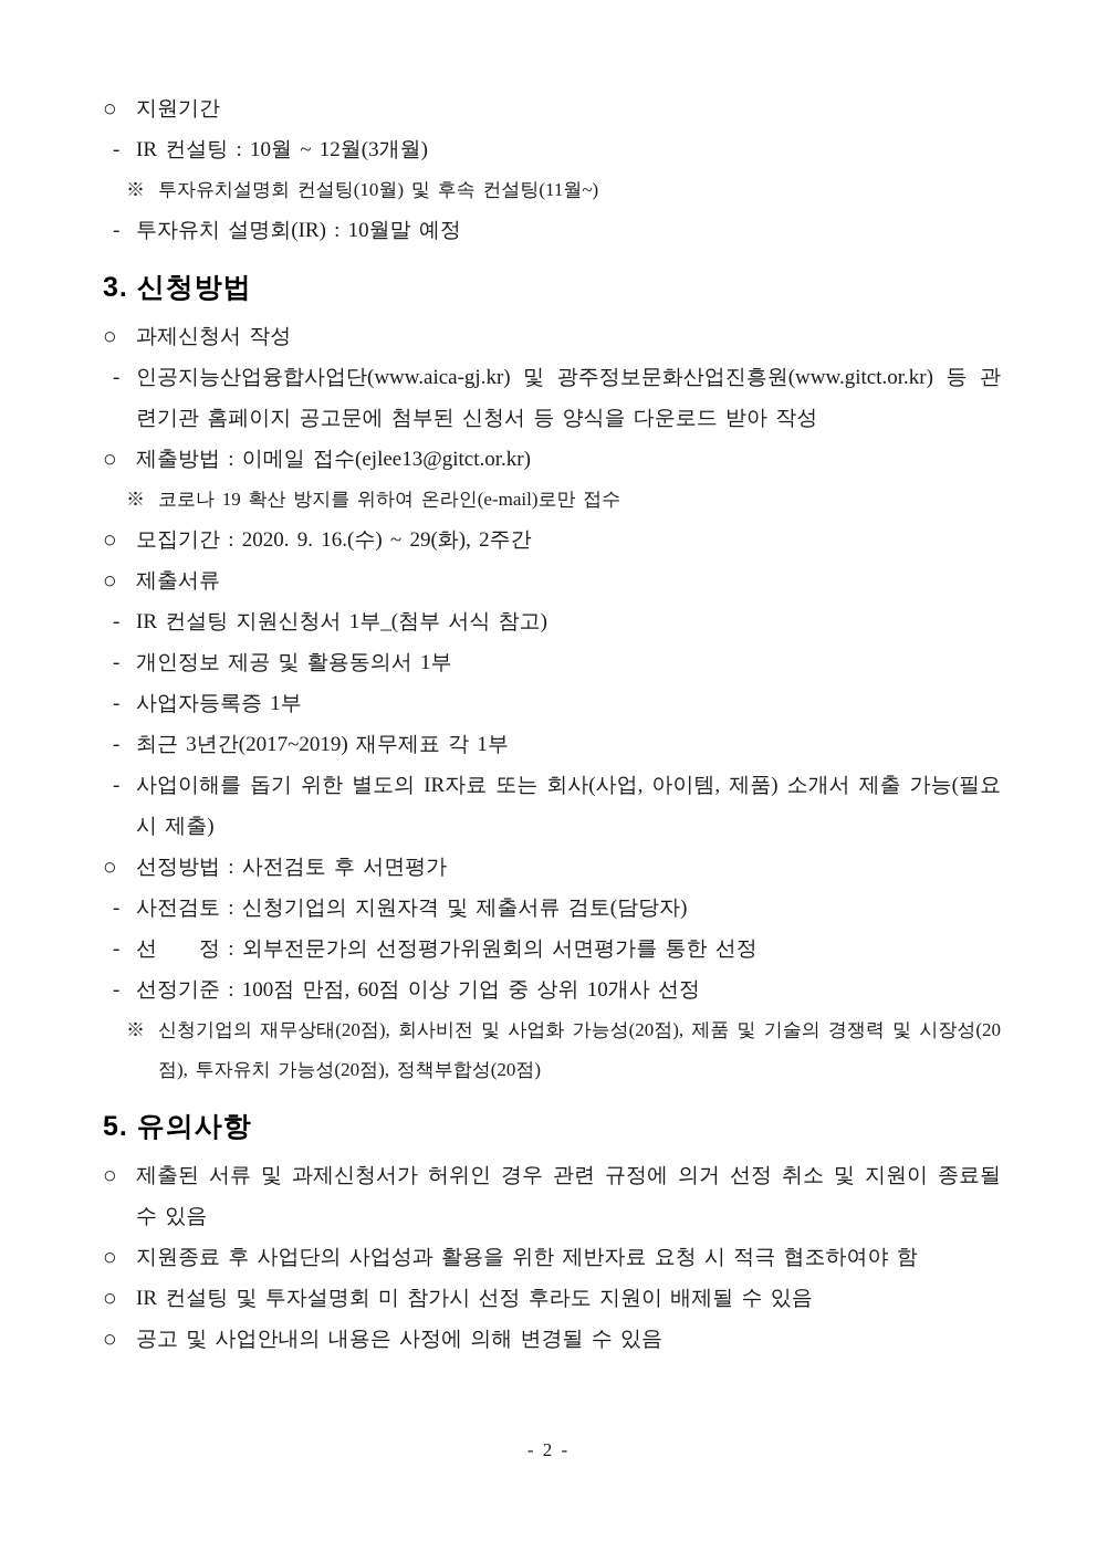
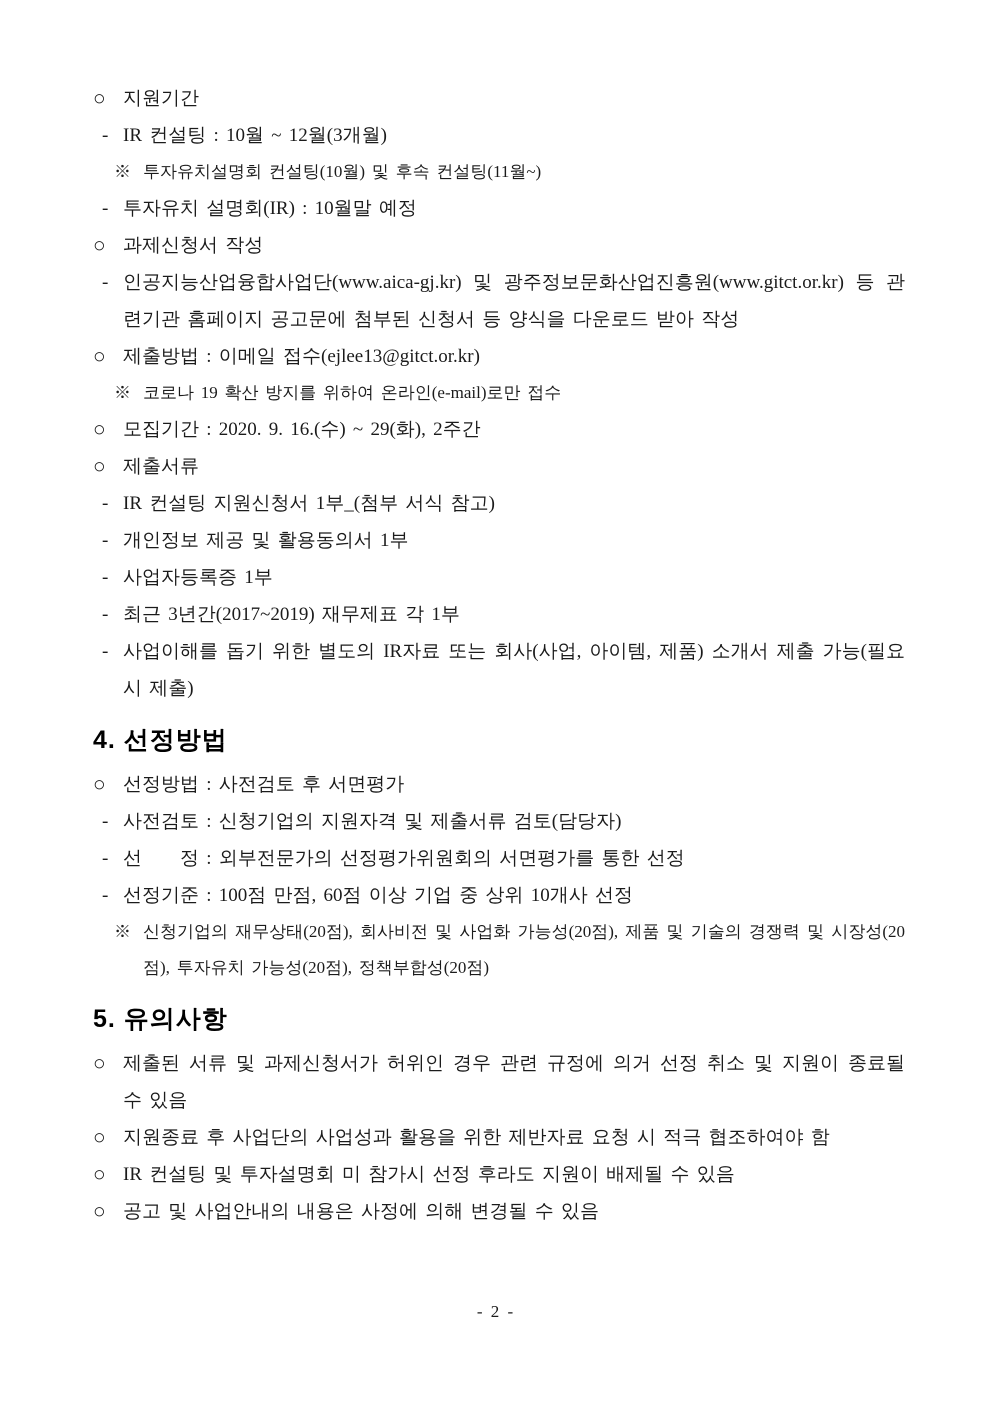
  ○
  지원기간
  -
  IR 컨설팅 : 10월 ~ 12월(3개월)
  ※
  투자유치설명회 컨설팅(10월) 및 후속 컨설팅(11월~)
  -
  투자유치 설명회(IR) : 10월말 예정
- 3. 신청방법
  ○
  과제신청서 작성
  -
  인공지능산업융합사업단(www.aica-gj.kr) 및 광주정보문화산업진흥원(www.gitct.or.kr) 등 관련기관 홈페이지 공고문에 첨부된 신청서 등 양식을 다운로드 받아 작성
  ○
  제출방법 : 이메일 접수(ejlee13@gitct.or.kr)
  ※
  코로나 19 확산 방지를 위하여 온라인(e-mail)로만 접수
  ○
  모집기간 : 2020. 9. 16.(수) ~ 29(화), 2주간
  ○
  제출서류
  -
  IR 컨설팅 지원신청서 1부_(첨부 서식 참고)
  -
  개인정보 제공 및 활용동의서 1부
  -
  사업자등록증 1부
  -
  최근 3년간(2017~2019) 재무제표 각 1부
  -
  사업이해를 돕기 위한 별도의 IR자료 또는 회사(사업, 아이템, 제품) 소개서 제출 가능(필요 시 제출)
+ 4. 선정방법
  ○
  선정방법 : 사전검토 후 서면평가
  -
  사전검토 : 신청기업의 지원자격 및 제출서류 검토(담당자)
  -
  선 정 : 외부전문가의 선정평가위원회의 서면평가를 통한 선정
  -
  선정기준 : 100점 만점, 60점 이상 기업 중 상위 10개사 선정
  ※
  신청기업의 재무상태(20점), 회사비전 및 사업화 가능성(20점), 제품 및 기술의 경쟁력 및 시장성(20점), 투자유치 가능성(20점), 정책부합성(20점)
  5. 유의사항
  ○
  제출된 서류 및 과제신청서가 허위인 경우 관련 규정에 의거 선정 취소 및 지원이 종료될 수 있음
  ○
  지원종료 후 사업단의 사업성과 활용을 위한 제반자료 요청 시 적극 협조하여야 함
  ○
  IR 컨설팅 및 투자설명회 미 참가시 선정 후라도 지원이 배제될 수 있음
  ○
  공고 및 사업안내의 내용은 사정에 의해 변경될 수 있음
  - 2 -
